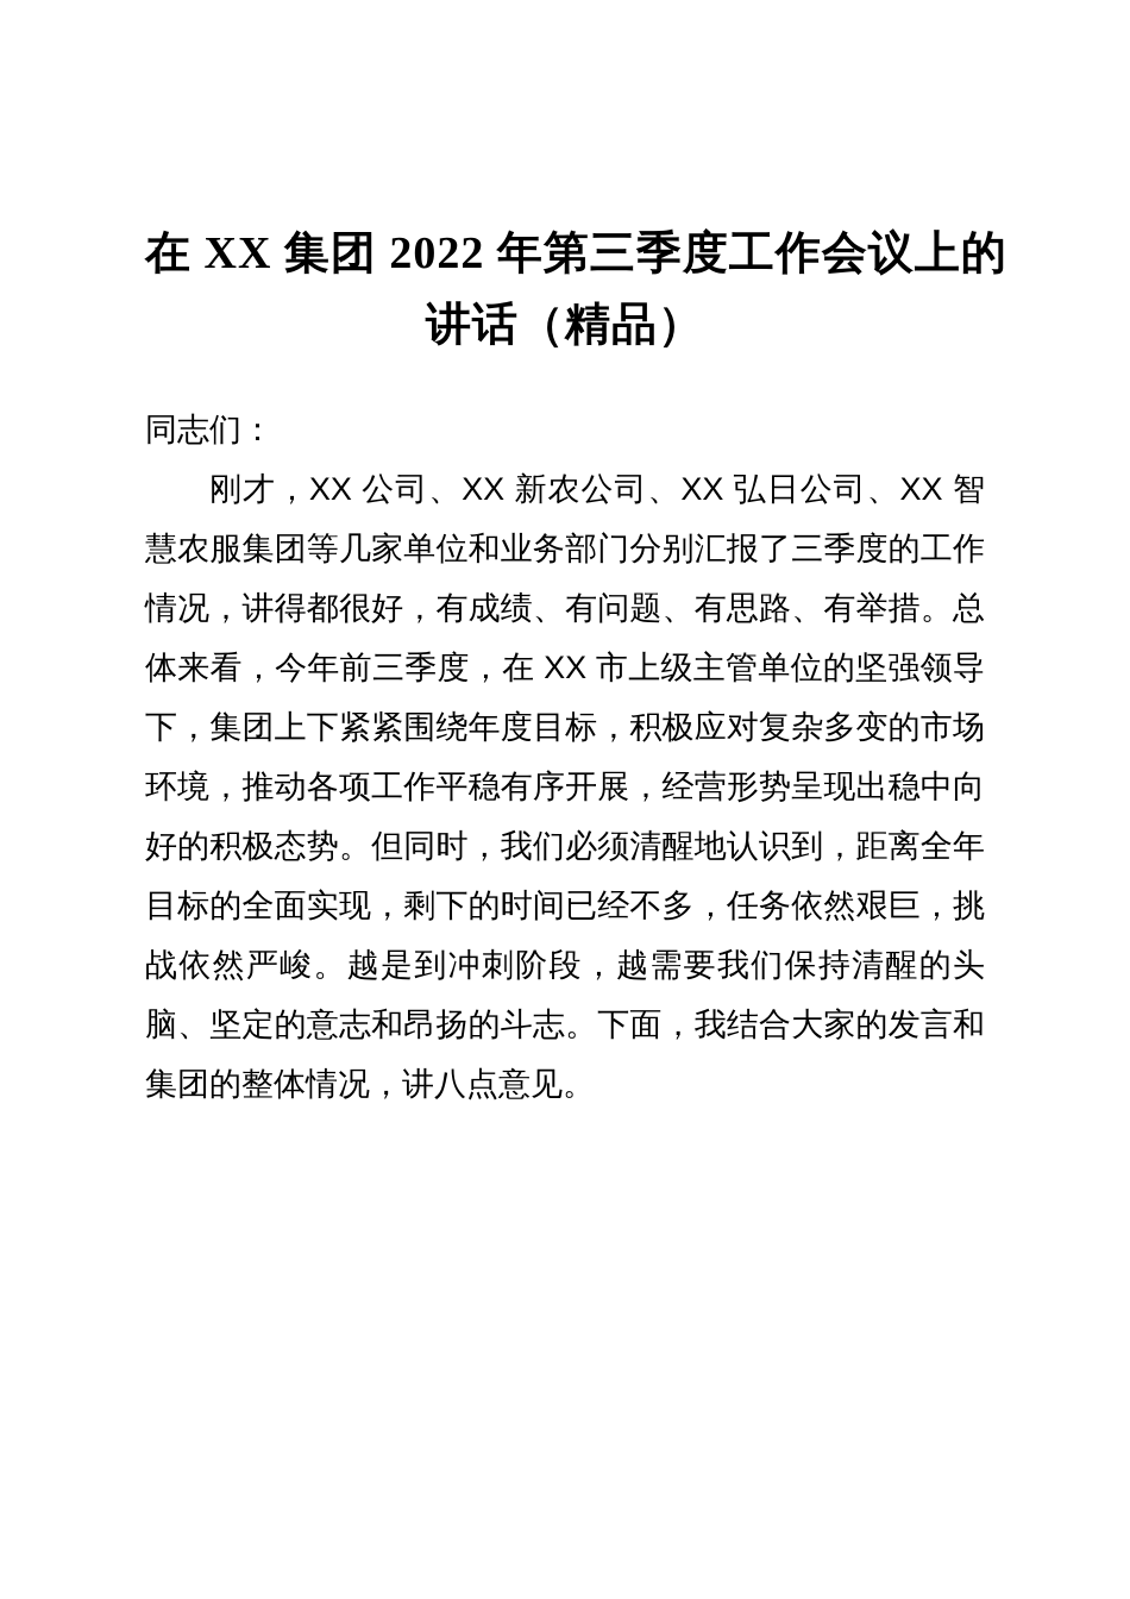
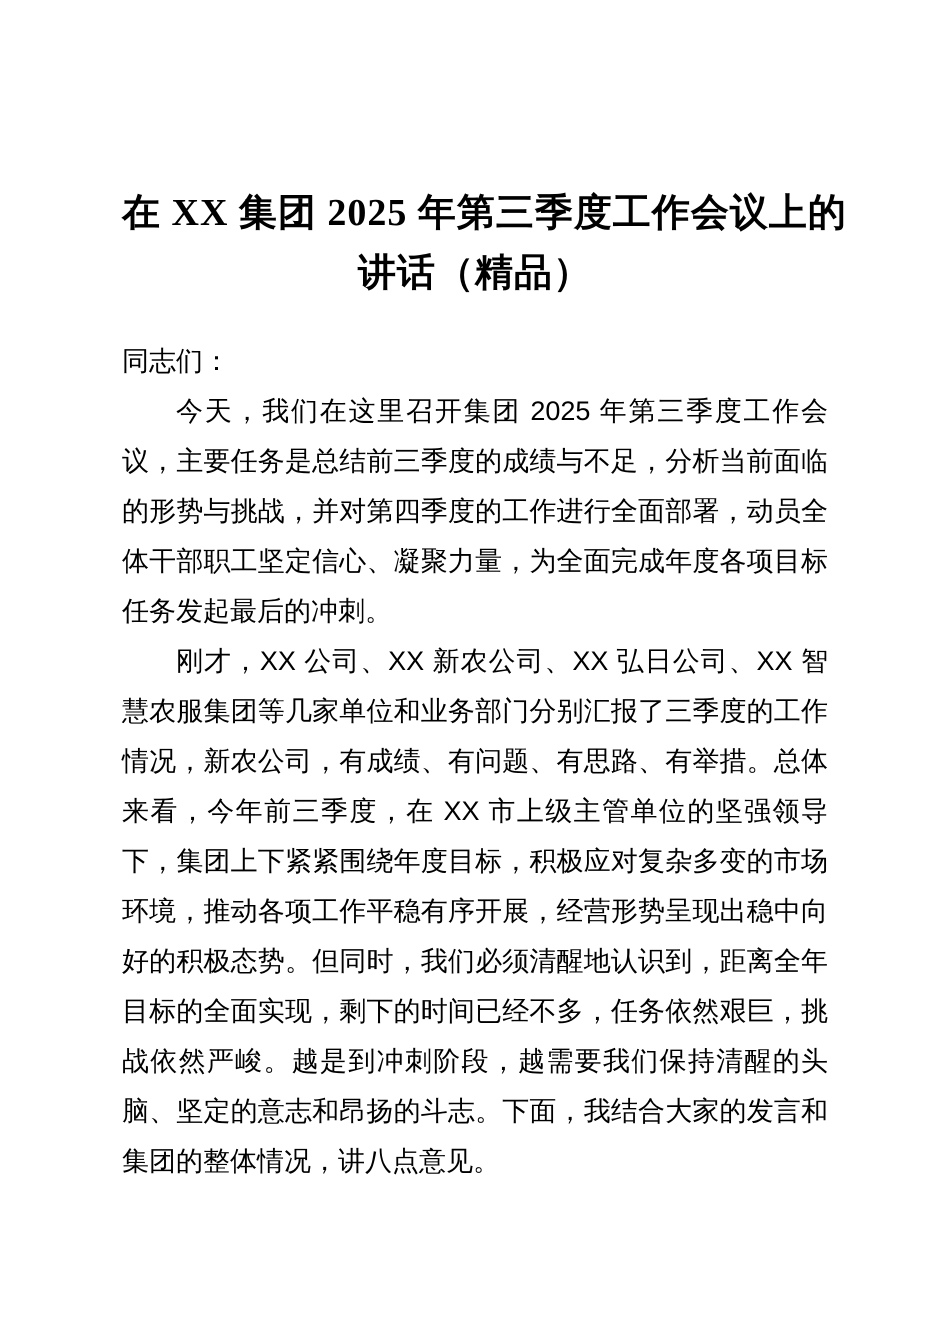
- 在 XX 集团 2022 年第三季度工作会议上的
+ 在 XX 集团 2025 年第三季度工作会议上的
  讲话（精品）
  同志们：
+ 今天，我们在这里召开集团 2025 年第三季度工作会议，主要任务是总结前三季度的成绩与不足，分析当前面临的形势与挑战，并对第四季度的工作进行全面部署，动员全体干部职工坚定信心、凝聚力量，为全面完成年度各项目标任务发起最后的冲刺。
- 刚才，XX 公司、XX 新农公司、XX 弘日公司、XX 智慧农服集团等几家单位和业务部门分别汇报了三季度的工作情况，讲得都很好，有成绩、有问题、有思路、有举措。总体来看，今年前三季度，在 XX 市上级主管单位的坚强领导下，集团上下紧紧围绕年度目标，积极应对复杂多变的市场环境，推动各项工作平稳有序开展，经营形势呈现出稳中向好的积极态势。但同时，我们必须清醒地认识到，距离全年目标的全面实现，剩下的时间已经不多，任务依然艰巨，挑战依然严峻。越是到冲刺阶段，越需要我们保持清醒的头脑、坚定的意志和昂扬的斗志。下面，我结合大家的发言和集团的整体情况，讲八点意见。
+ 刚才，XX 公司、XX 新农公司、XX 弘日公司、XX 智慧农服集团等几家单位和业务部门分别汇报了三季度的工作情况，新农公司，有成绩、有问题、有思路、有举措。总体来看，今年前三季度，在 XX 市上级主管单位的坚强领导下，集团上下紧紧围绕年度目标，积极应对复杂多变的市场环境，推动各项工作平稳有序开展，经营形势呈现出稳中向好的积极态势。但同时，我们必须清醒地认识到，距离全年目标的全面实现，剩下的时间已经不多，任务依然艰巨，挑战依然严峻。越是到冲刺阶段，越需要我们保持清醒的头脑、坚定的意志和昂扬的斗志。下面，我结合大家的发言和集团的整体情况，讲八点意见。
